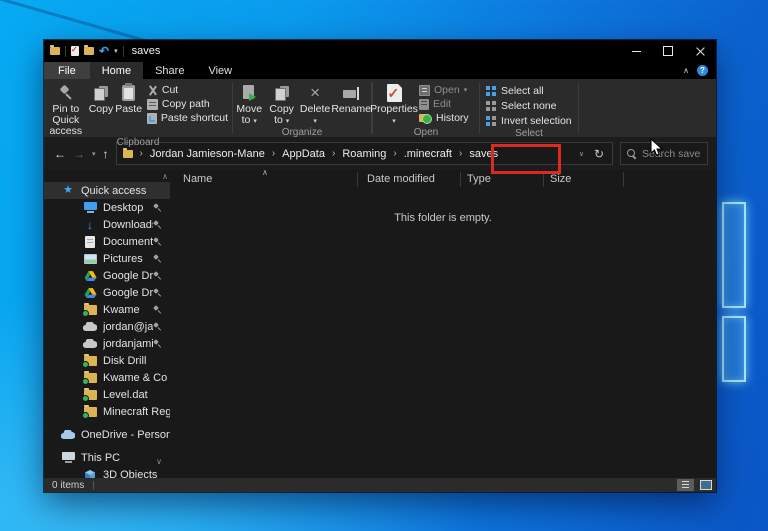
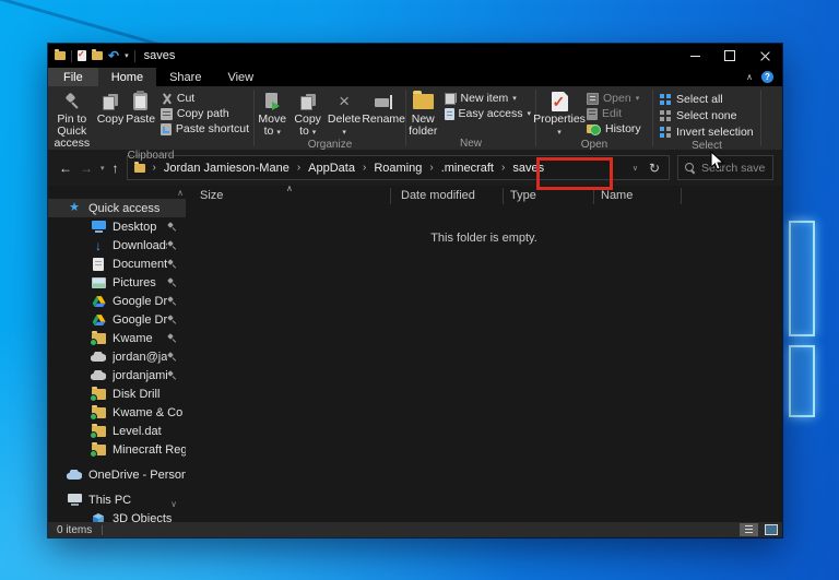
  ↶
  saves
  File
  Home
  Share
  View
  ∧
  ?
  Pin to Quick access
  Copy
  Paste
  Cut
  Copy path
  Paste shortcut
  Clipboard
  Move to
  Copy to
  ×
  Delete
  Rename
  Organize
+ New folder
+ New item
+ Easy access
+ New
  Properties
  Open
  Edit
  History
  Open
  Select all
  Select none
  Invert selection
  Select
  ←
  →
  ↑
  ›
  Jordan Jamieson-Mane
  ›
  AppData
  ›
  Roaming
  ›
  .minecraft
  ›
  saves
  ↻
  Serch save
  ∧
  ∨
  ★
  Quick access
  Desktop
  ↓
  Download
  Document
  Pictures
  Google Dr
  Kwame
  Disk Drill
  Level.dat
  Minecraft Reg
  OneDrive - Person
  This PC
  3D Objects
  ∧
- Name
+ Size
  Date modified
  Type
- Size
+ Name
  This folder is empty.
  0 items
